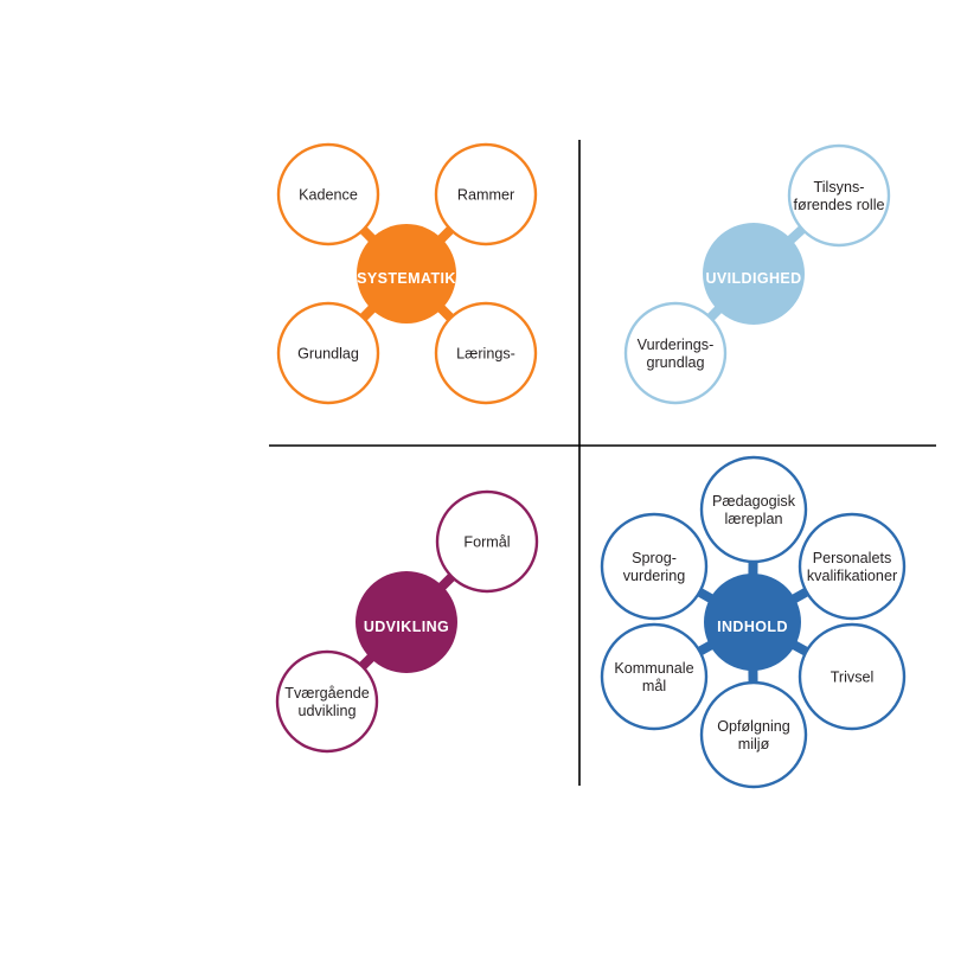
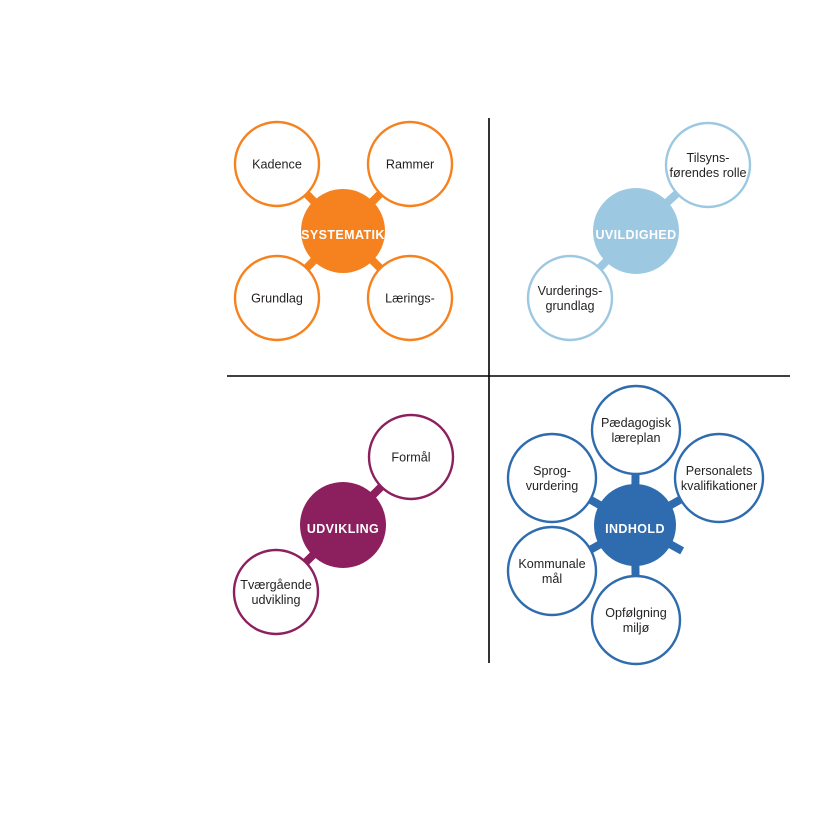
  Kadence
  Rammer
  Grundlag
  Lærings-
  SYSTEMATIK
  Tilsyns- førendes rolle
  Vurderings- grundlag
  UVILDIGHED
  Formål
  Tværgående udvikling
  UDVIKLING
  Pædagogisk læreplan
  Personalets kvalifikationer
- Trivsel
  Opfølgning miljø
  Kommunale mål
  Sprog- vurdering
  INDHOLD
